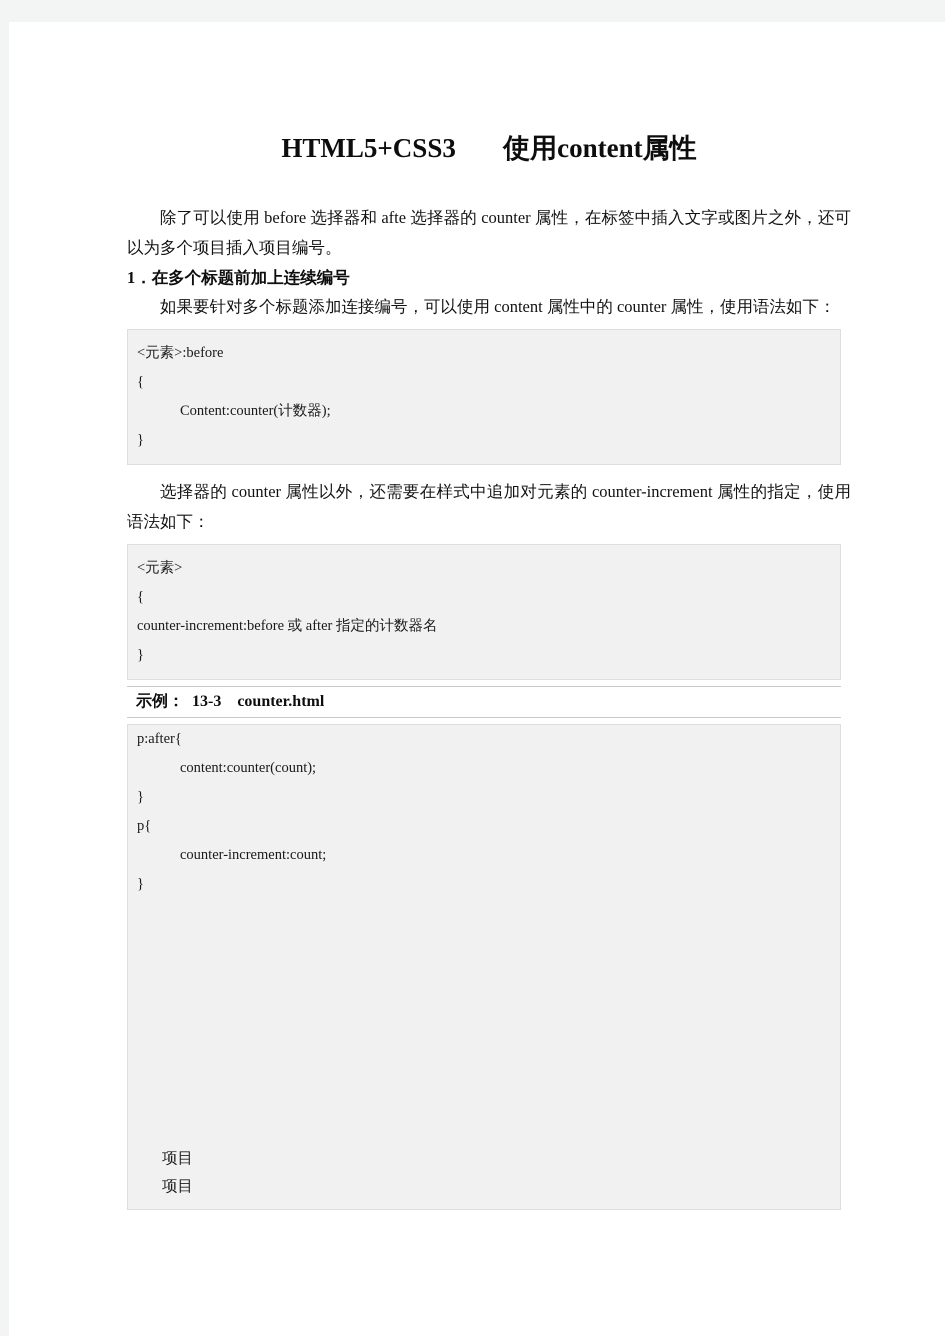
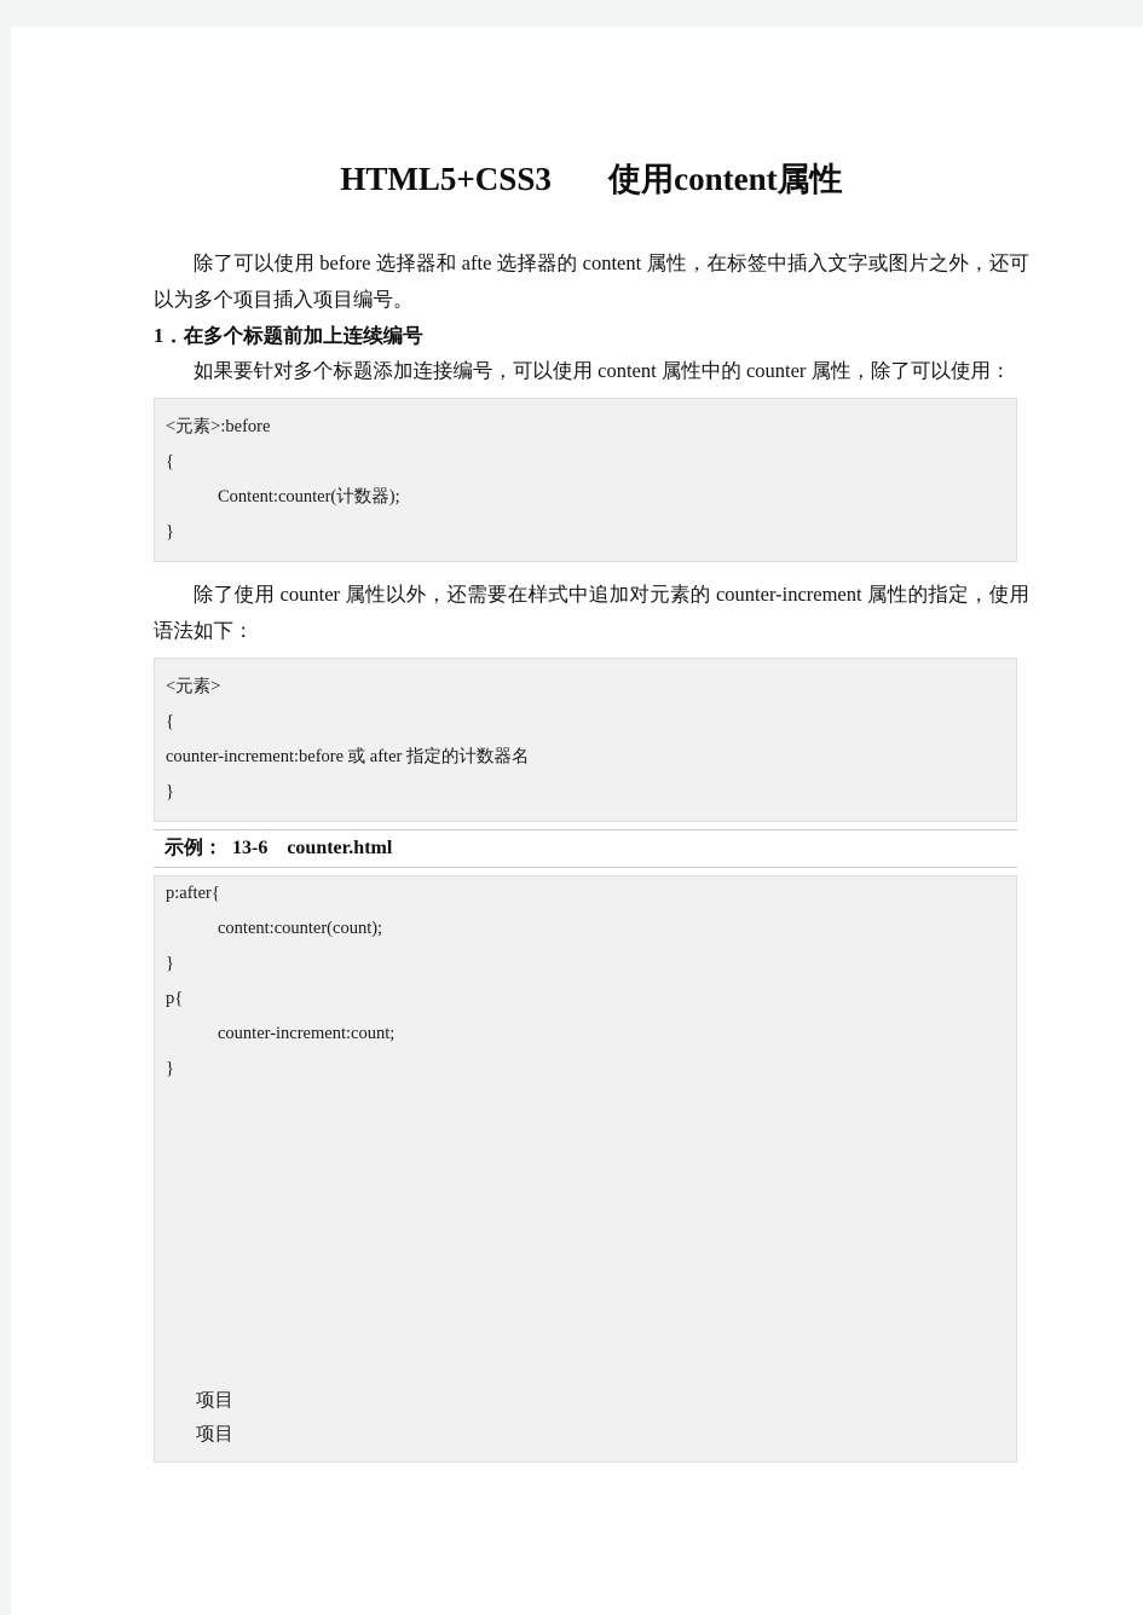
  HTML5+CSS3 使用content属性
- 除了可以使用 before 选择器和 afte 选择器的 counter 属性，在标签中插入文字或图片之外，还可以为多个项目插入项目编号。
+ 除了可以使用 before 选择器和 afte 选择器的 content 属性，在标签中插入文字或图片之外，还可以为多个项目插入项目编号。
  1．在多个标题前加上连续编号
- 如果要针对多个标题添加连接编号，可以使用 content 属性中的 counter 属性，使用语法如下：
+ 如果要针对多个标题添加连接编号，可以使用 content 属性中的 counter 属性，除了可以使用：
  <元素>:before
  {
  Content:counter(计数器);
  }
- 选择器的 counter 属性以外，还需要在样式中追加对元素的 counter-increment 属性的指定，使用语法如下：
+ 除了使用 counter 属性以外，还需要在样式中追加对元素的 counter-increment 属性的指定，使用语法如下：
  <元素>
  {
  counter-increment:before 或 after 指定的计数器名
  }
- 示例： 13-3 counter.html
+ 示例： 13-6 counter.html
  p:after{
  content:counter(count);
  }
  p{
  counter-increment:count;
  }
  项目
  项目
